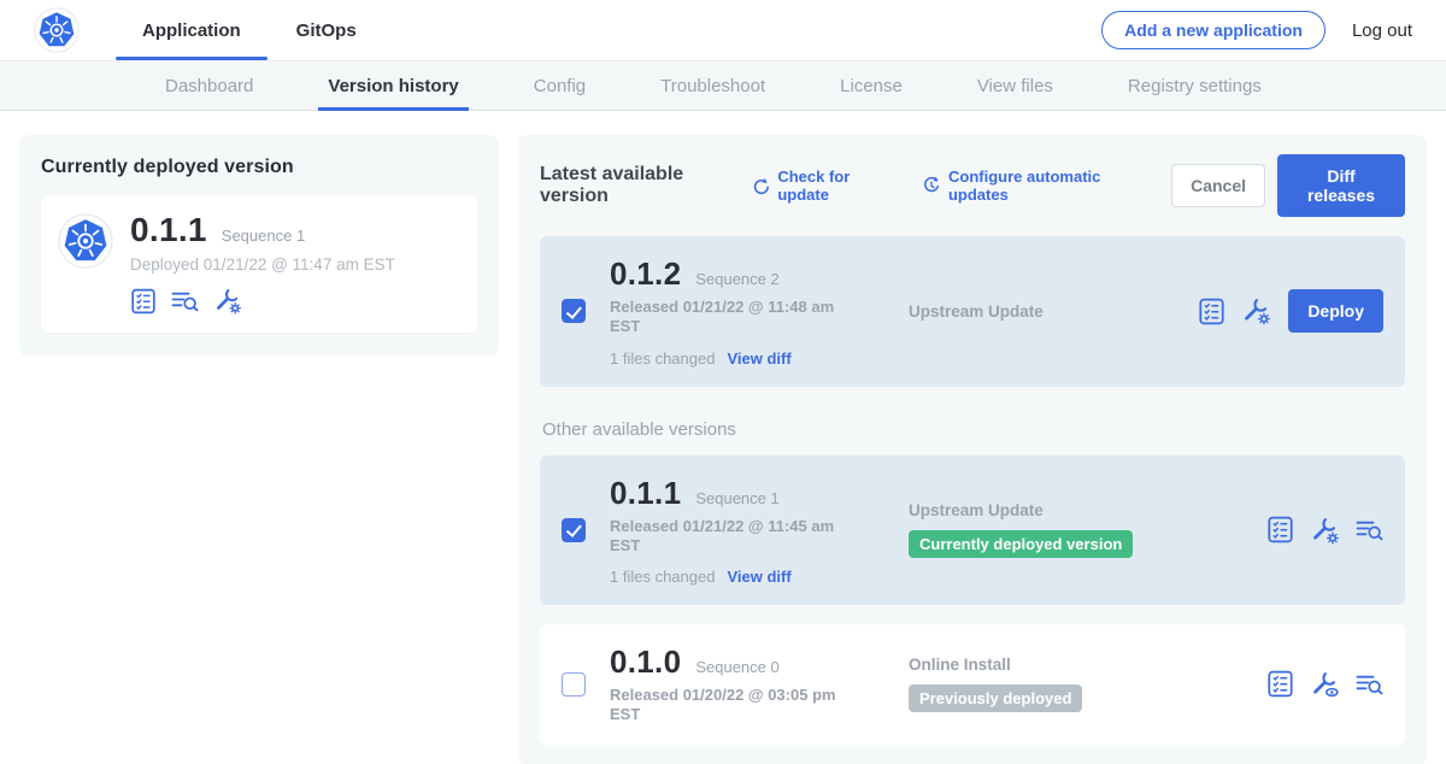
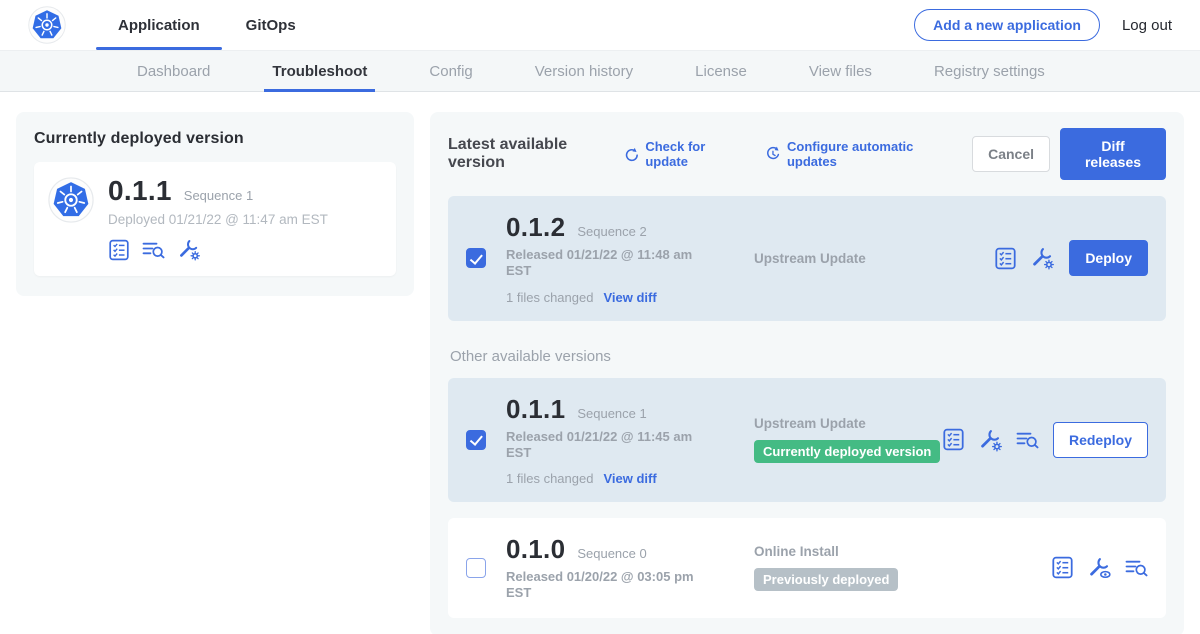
  Application
  GitOps
  Add a new application
  Log out
  Dashboard
- Version history
+ Troubleshoot
  Config
- Troubleshoot
+ Version history
  License
  View files
  Registry settings
  Currently deployed version
  0.1.1
  Sequence 1
  Deployed 01/21/22 @ 11:47 am EST
  Latest available version
  Check for update
  Configure automatic updates
  Cancel
  Diff releases
  0.1.2
  Sequence 2
  Released 01/21/22 @ 11:48 am EST
  1 files changed
  View diff
  Upstream Update
  Deploy
  Other available versions
  0.1.1
  Sequence 1
  Released 01/21/22 @ 11:45 am EST
  1 files changed
  View diff
  Upstream Update
  Currently deployed version
+ Redeploy
  0.1.0
  Sequence 0
  Released 01/20/22 @ 03:05 pm EST
  Online Install
  Previously deployed
